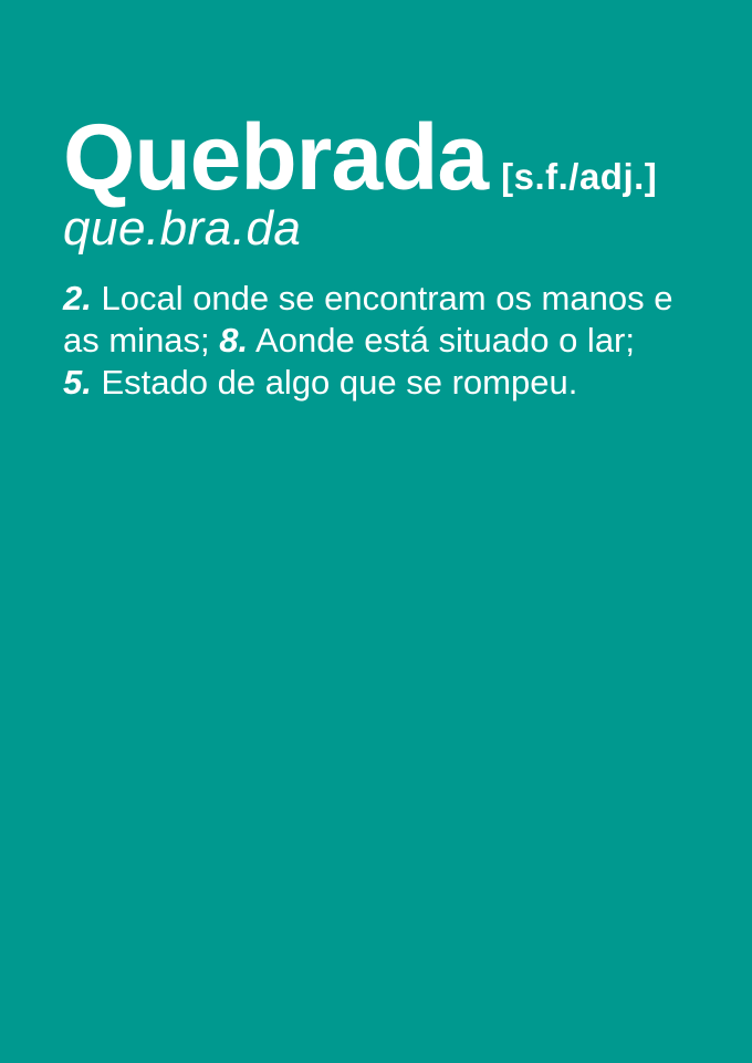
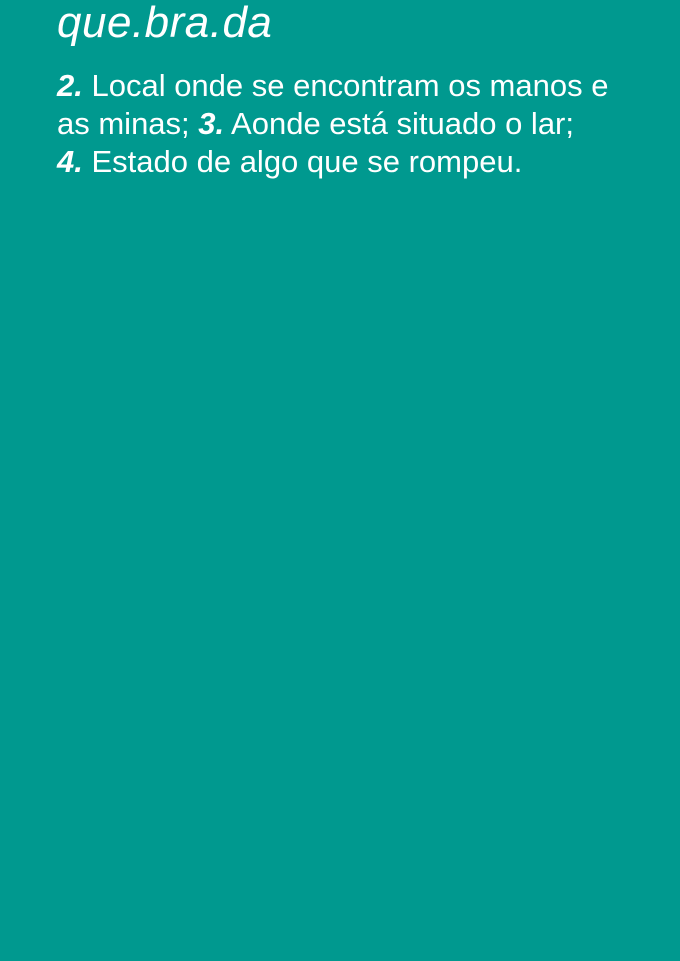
- Quebrada
- [s.f./adj.]
  que.bra.da
  2. Local onde se encontram os manos e
- as minas; 8. Aonde está situado o lar;
+ as minas; 3. Aonde está situado o lar;
- 5. Estado de algo que se rompeu.
+ 4. Estado de algo que se rompeu.
